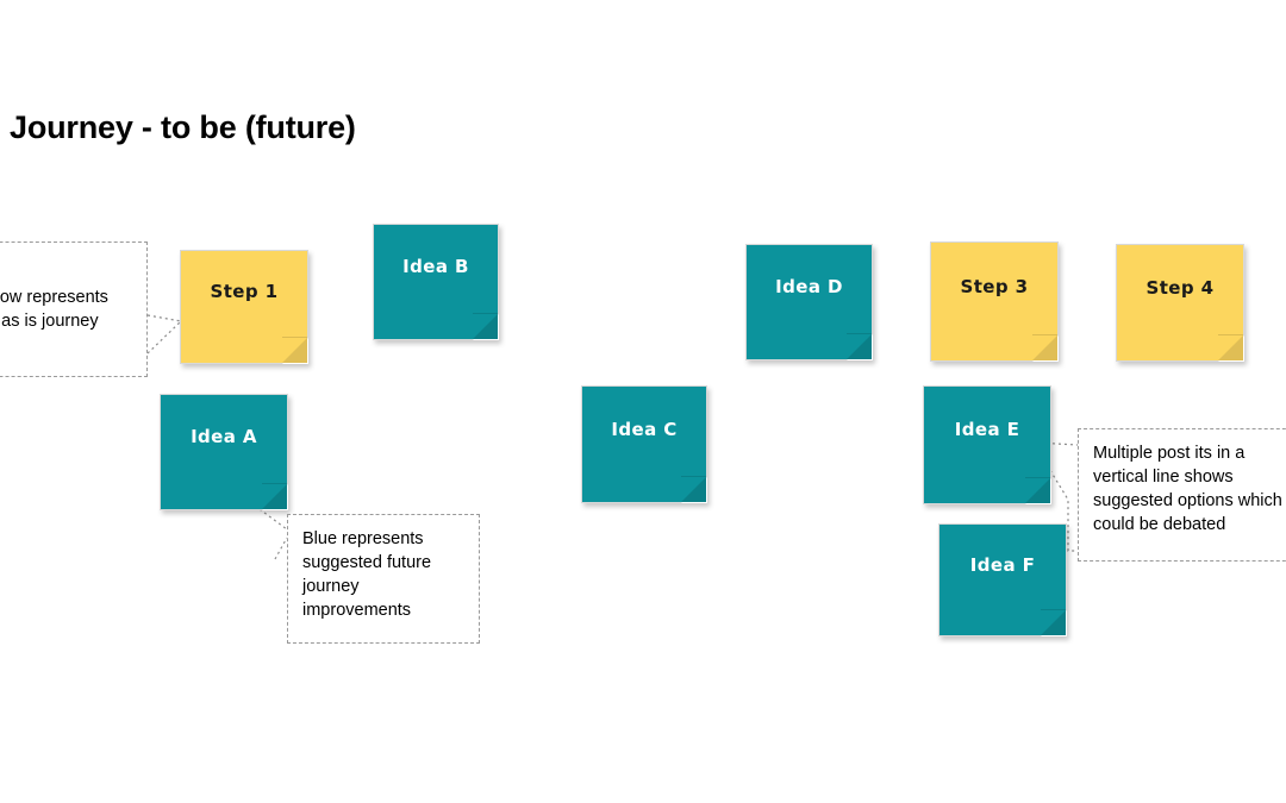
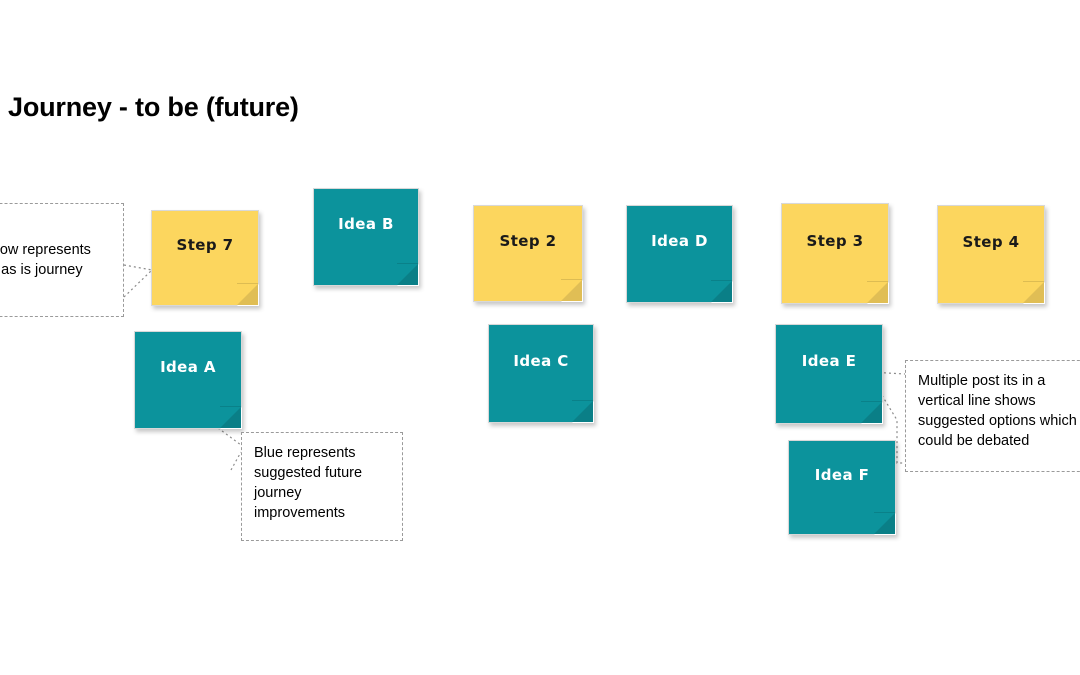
  Journey - to be (future)
- Step 1
+ Step 7
  Idea B
+ Step 2
  Idea D
  Step 3
  Step 4
  Idea A
  Idea C
  Idea E
  Idea F
  ow represents as is journey
  Blue represents suggested future journey improvements
  Multiple post its in a vertical line shows suggested options which could be debated
